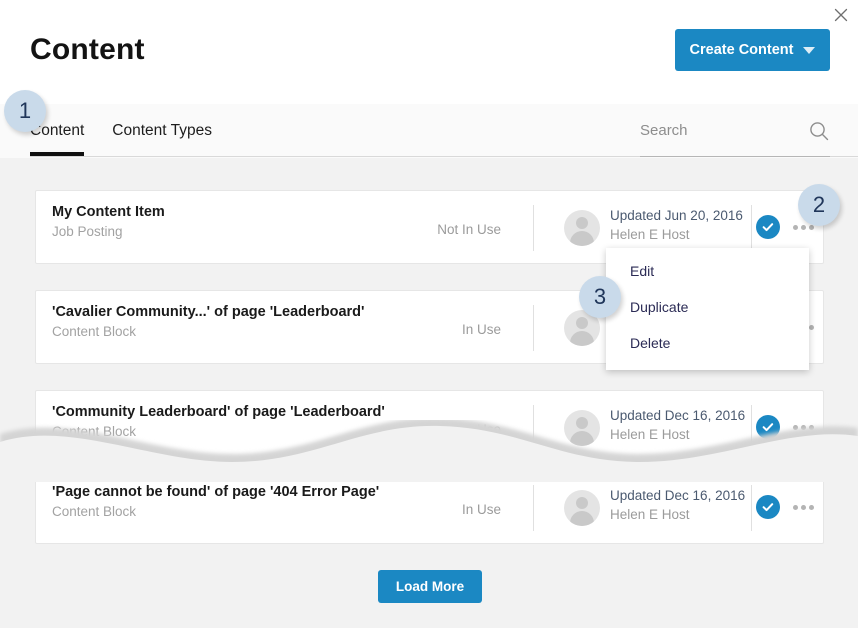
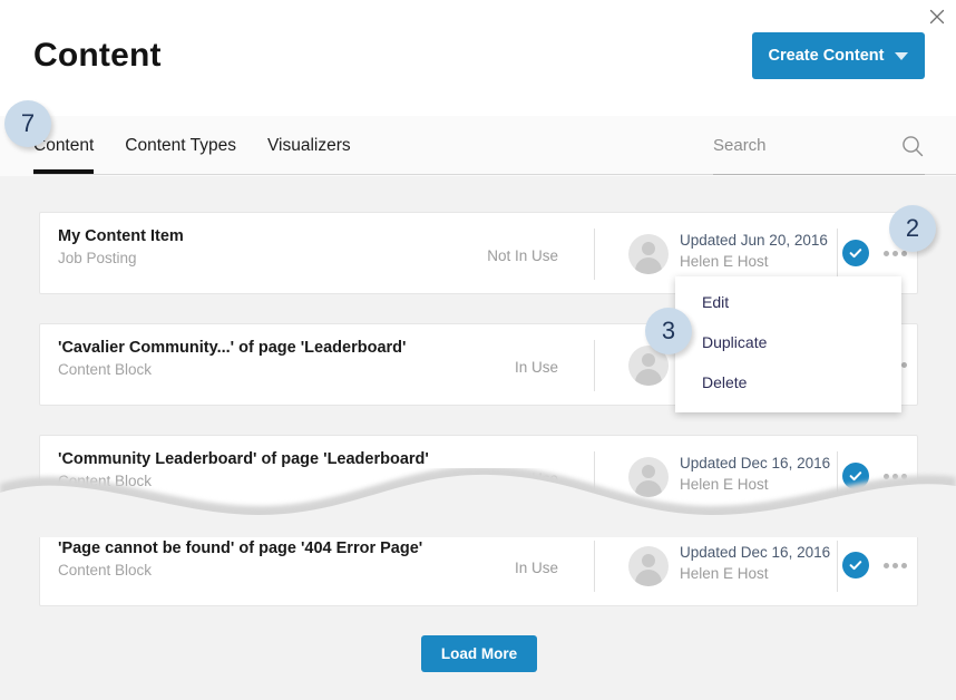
  Content
  Create Content
  Content
  Content Types
+ Visualizers
  Search
  My Content Item
  Job Posting
  Not In Use
  Updated Jun 20, 2016
  Helen E Host
  'Cavalier Community...' of page 'Leaderboard'
  Content Block
  In Use
  'Community Leaderboard' of page 'Leaderboard'
  Updated Dec 16, 2016
  Helen E Host
  'Page cannot be found' of page '404 Error Page'
  Content Block
  In Use
  Updated Dec 16, 2016
  Helen E Host
  Load More
  Edit
  Duplicate
  Delete
- 1
+ 7
  2
  3
